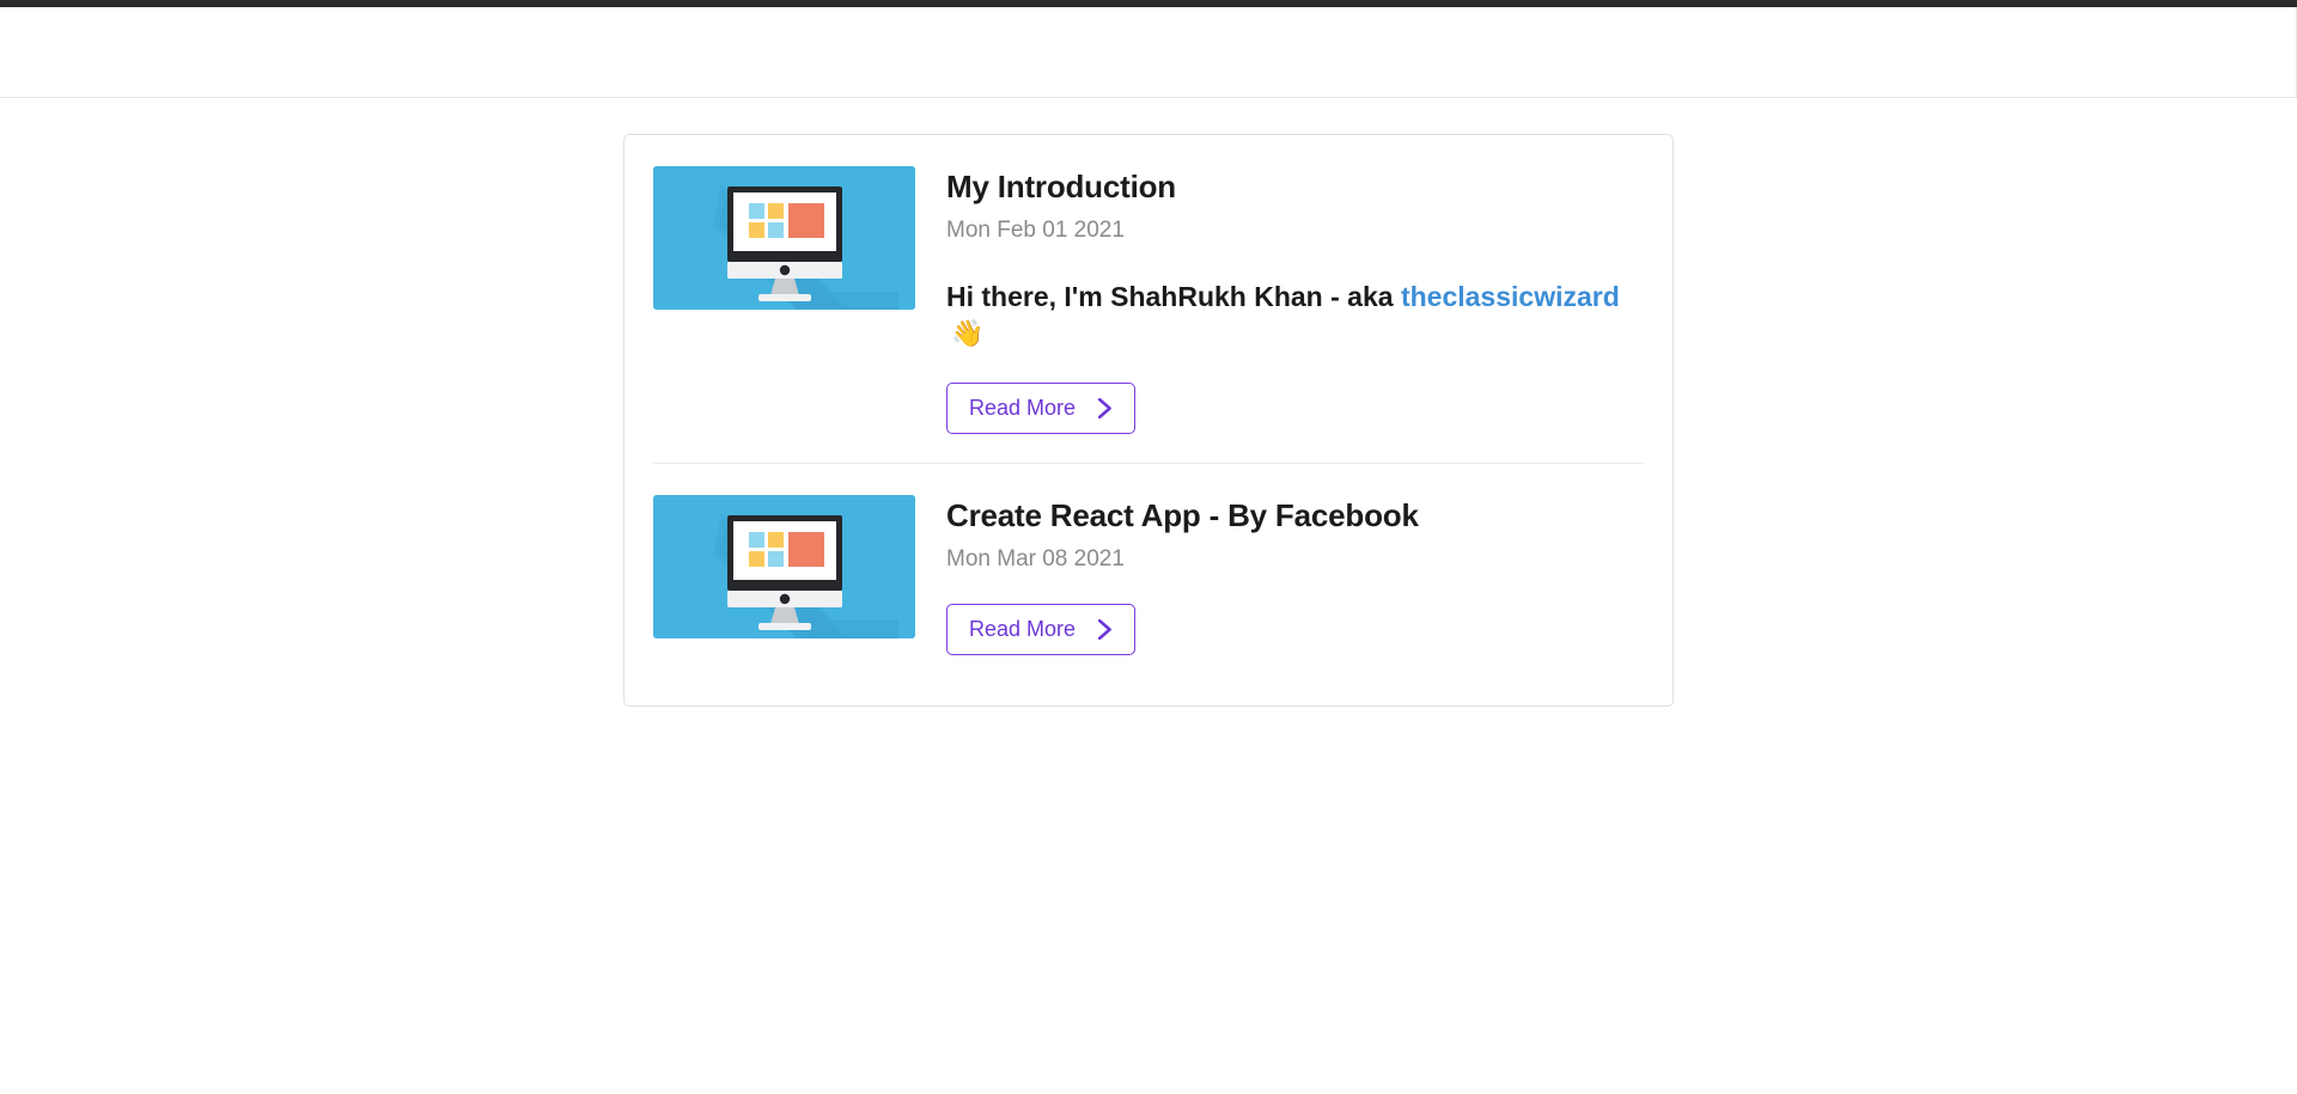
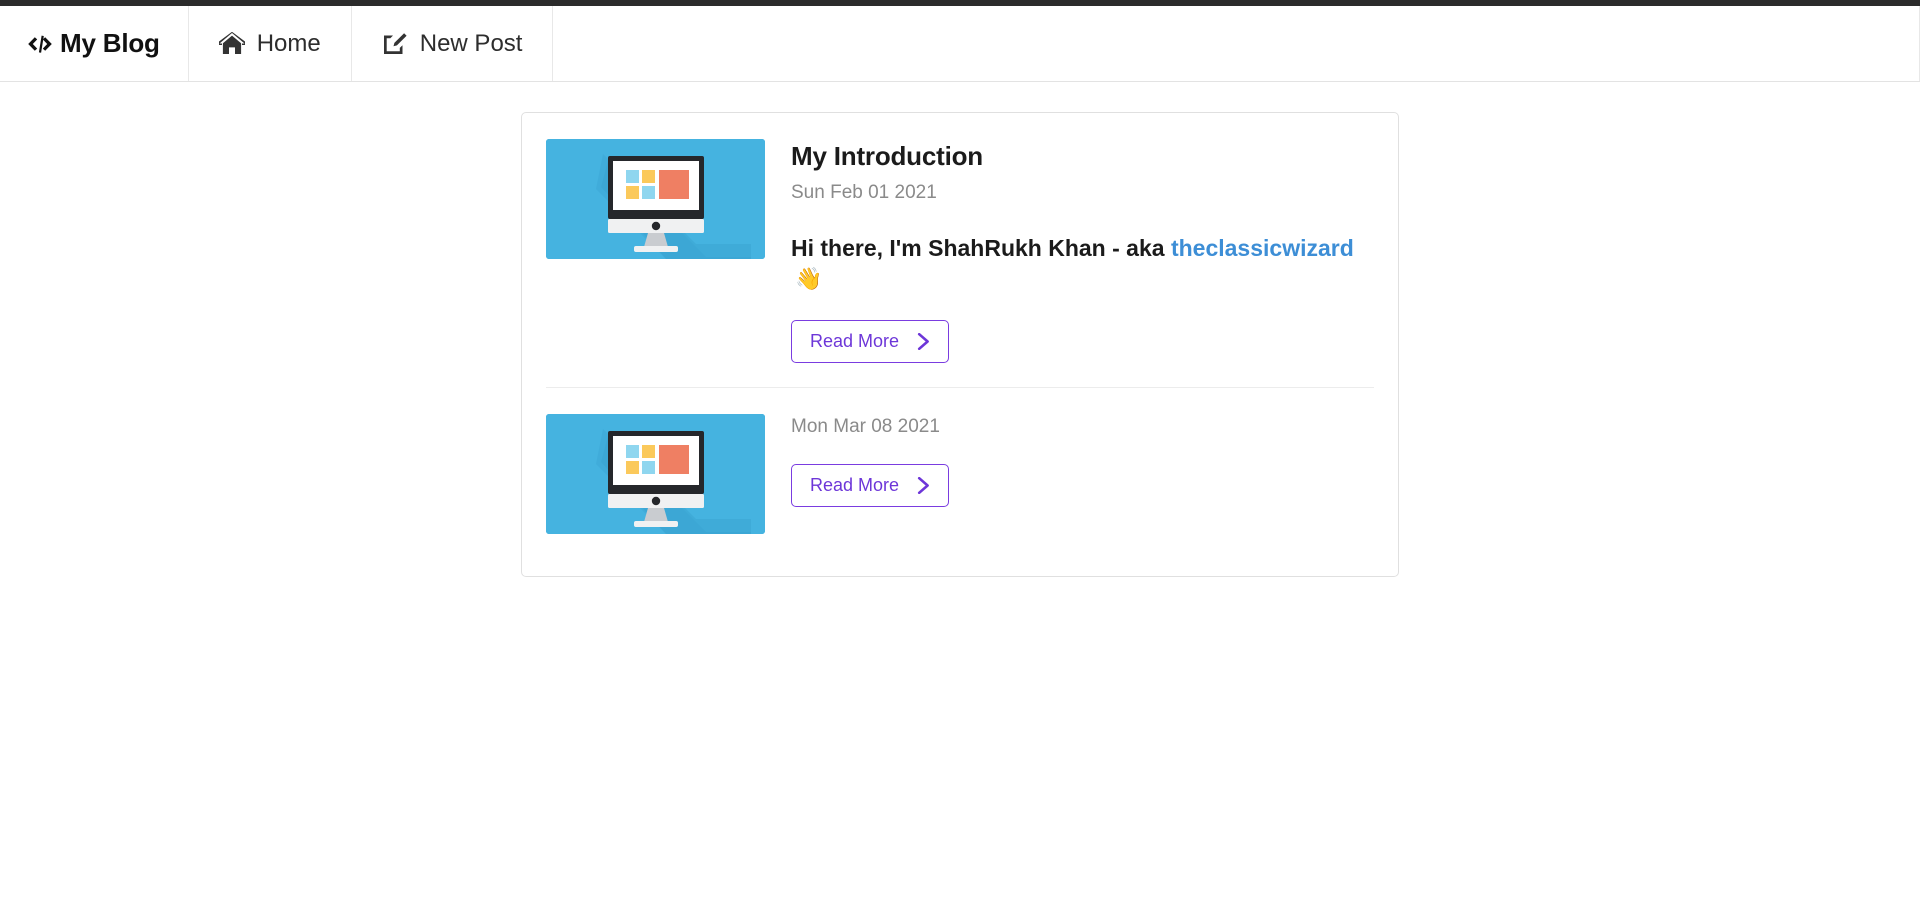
+ My Blog
+ Home
+ New Post
  My Introduction
- Mon Feb 01 2021
+ Sun Feb 01 2021
  Hi there, I'm ShahRukh Khan - aka theclassicwizard👋
  Read More
- Create React App - By Facebook
  Mon Mar 08 2021
  Read More
